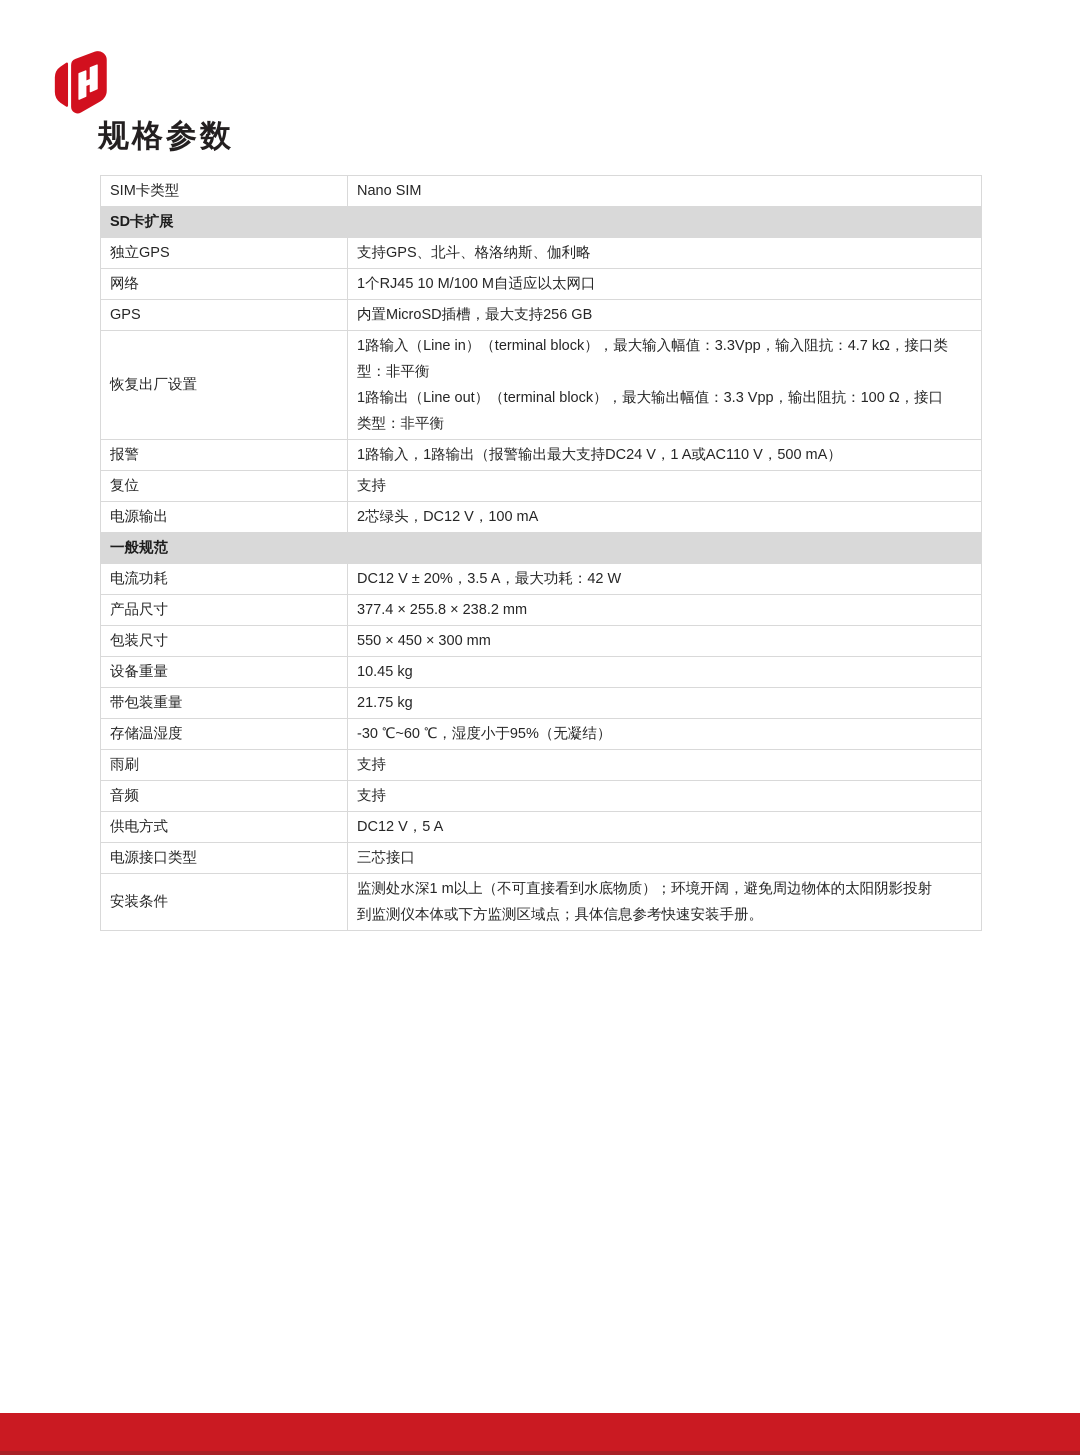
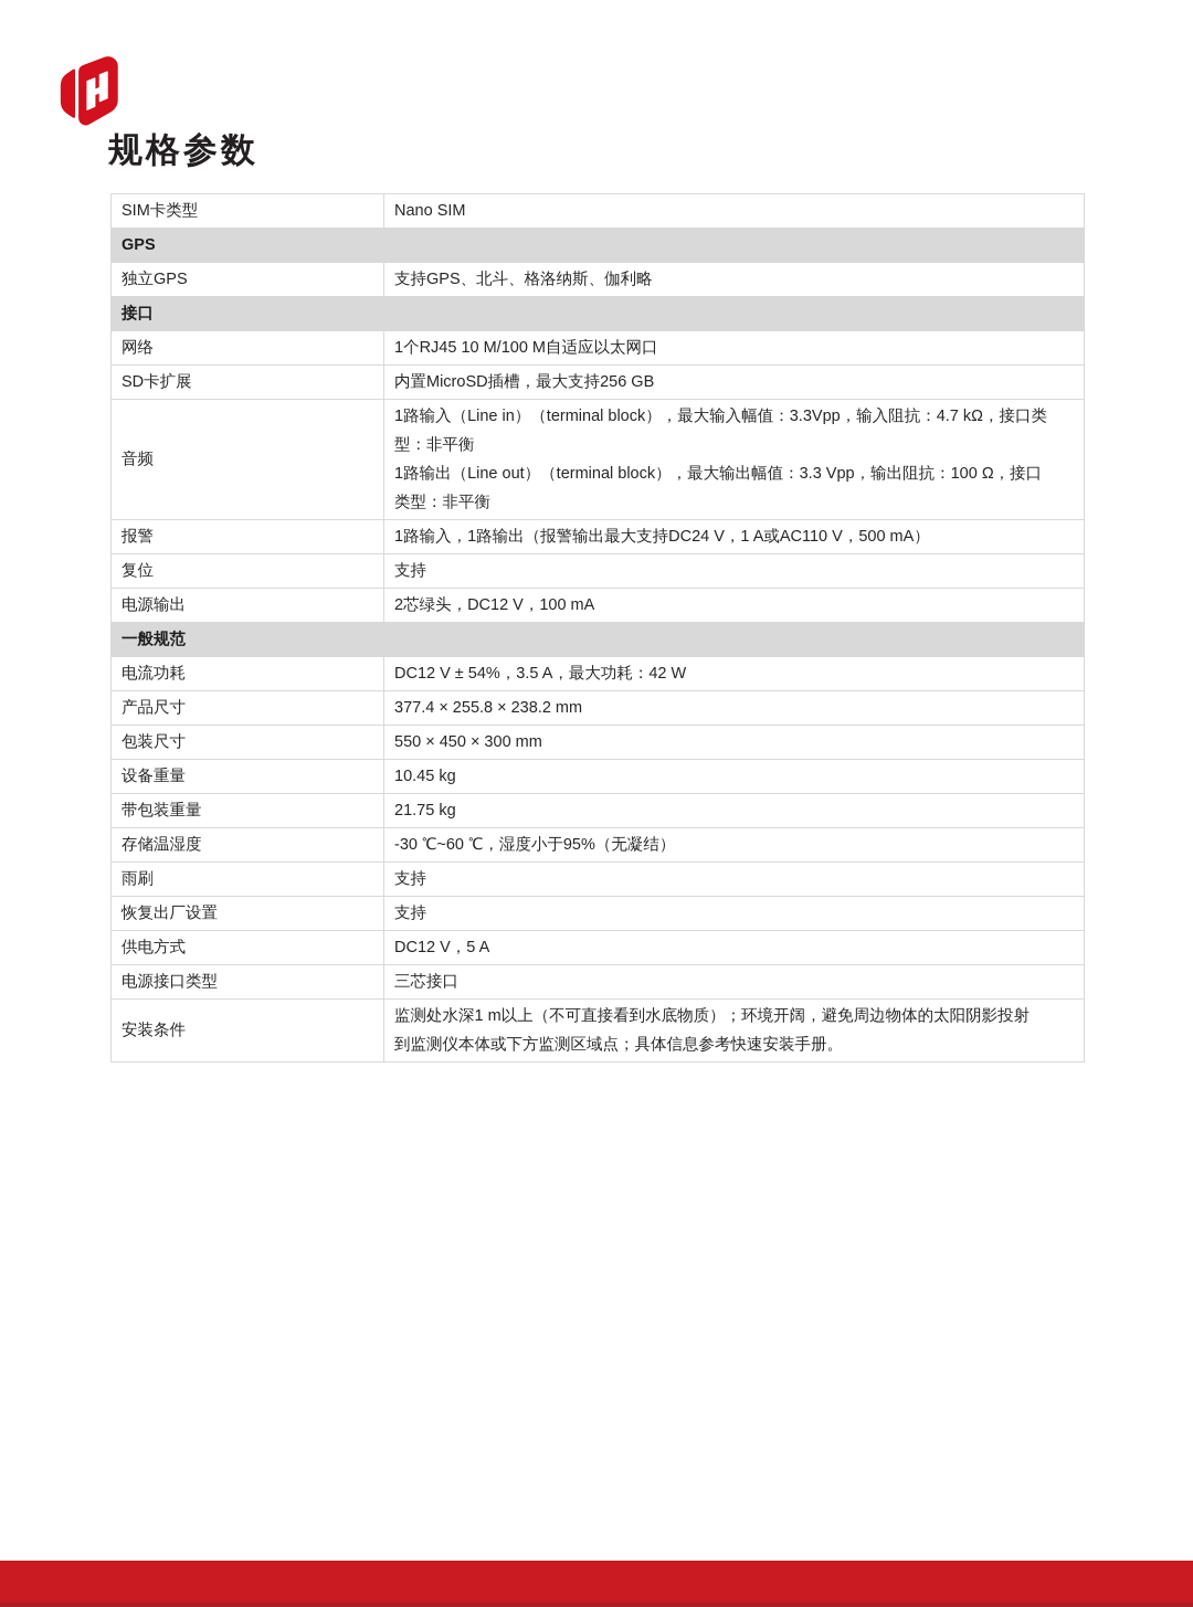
  规格参数
  SIM卡类型	Nano SIM
- SD卡扩展
+ GPS
  独立GPS	支持GPS、北斗、格洛纳斯、伽利略
+ 接口
  网络	1个RJ45 10 M/100 M自适应以太网口
- GPS	内置MicroSD插槽，最大支持256 GB
+ SD卡扩展	内置MicroSD插槽，最大支持256 GB
- 恢复出厂设置	1路输入（Line in）（terminal block），最大输入幅值：3.3Vpp，输入阻抗：4.7 kΩ，接口类 型：非平衡 1路输出（Line out）（terminal block），最大输出幅值：3.3 Vpp，输出阻抗：100 Ω，接口 类型：非平衡
+ 音频	1路输入（Line in）（terminal block），最大输入幅值：3.3Vpp，输入阻抗：4.7 kΩ，接口类 型：非平衡 1路输出（Line out）（terminal block），最大输出幅值：3.3 Vpp，输出阻抗：100 Ω，接口 类型：非平衡
  报警	1路输入，1路输出（报警输出最大支持DC24 V，1 A或AC110 V，500 mA）
  复位	支持
  电源输出	2芯绿头，DC12 V，100 mA
  一般规范
- 电流功耗	DC12 V ± 20%，3.5 A，最大功耗：42 W
+ 电流功耗	DC12 V ± 54%，3.5 A，最大功耗：42 W
  产品尺寸	377.4 × 255.8 × 238.2 mm
  包装尺寸	550 × 450 × 300 mm
  设备重量	10.45 kg
  带包装重量	21.75 kg
  存储温湿度	-30 ℃~60 ℃，湿度小于95%（无凝结）
  雨刷	支持
- 音频	支持
+ 恢复出厂设置	支持
  供电方式	DC12 V，5 A
  电源接口类型	三芯接口
  安装条件	监测处水深1 m以上（不可直接看到水底物质）；环境开阔，避免周边物体的太阳阴影投射 到监测仪本体或下方监测区域点；具体信息参考快速安装手册。
